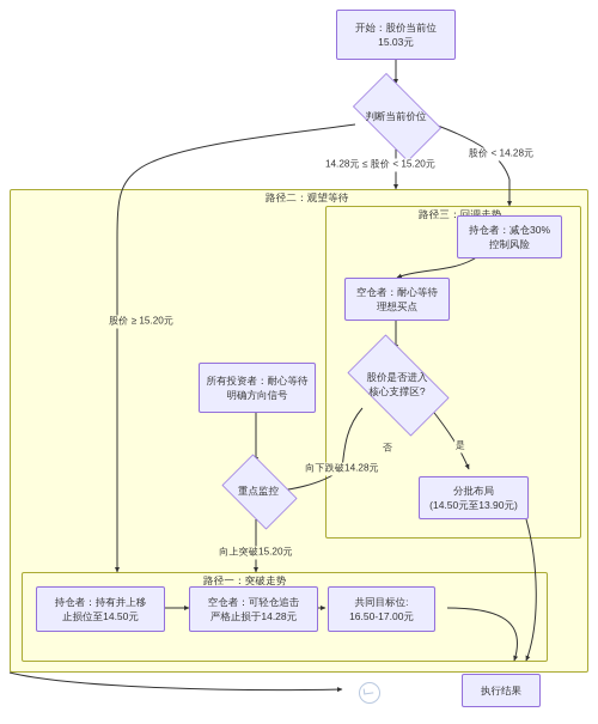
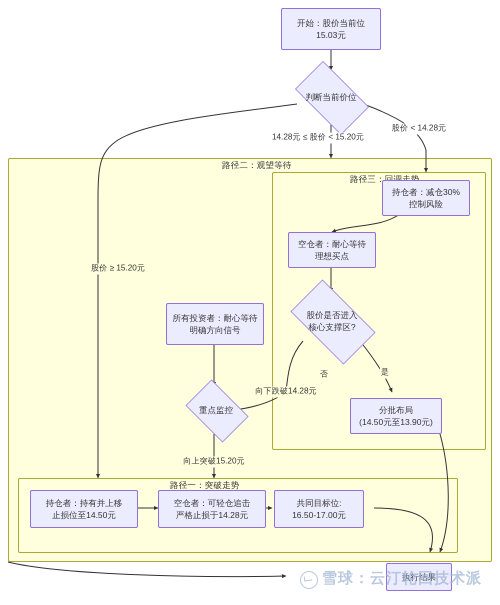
  路径二：观望等待
  路径三：回调走势
  路径一：突破走势
  开始：股价当前位
  15.03元
  判断当前价位
  持仓者：减仓30%
  控制风险
  空仓者：耐心等待
  理想买点
  股价是否进入
  核心支撑区?
  分批布局
  (14.50元至13.90元)
  所有投资者：耐心等待
  明确方向信号
  重点监控
  持仓者：持有并上移
  止损位至14.50元
  空仓者：可轻仓追击
  严格止损于14.28元
  共同目标位:
  16.50-17.00元
  执行结果
  14.28元 ≤ 股价 < 15.20元
  股价 < 14.28元
  股价 ≥ 15.20元
  否
  是
  向下跌破14.28元
  向上突破15.20元
+ 雪球：云汀轮回技术派
